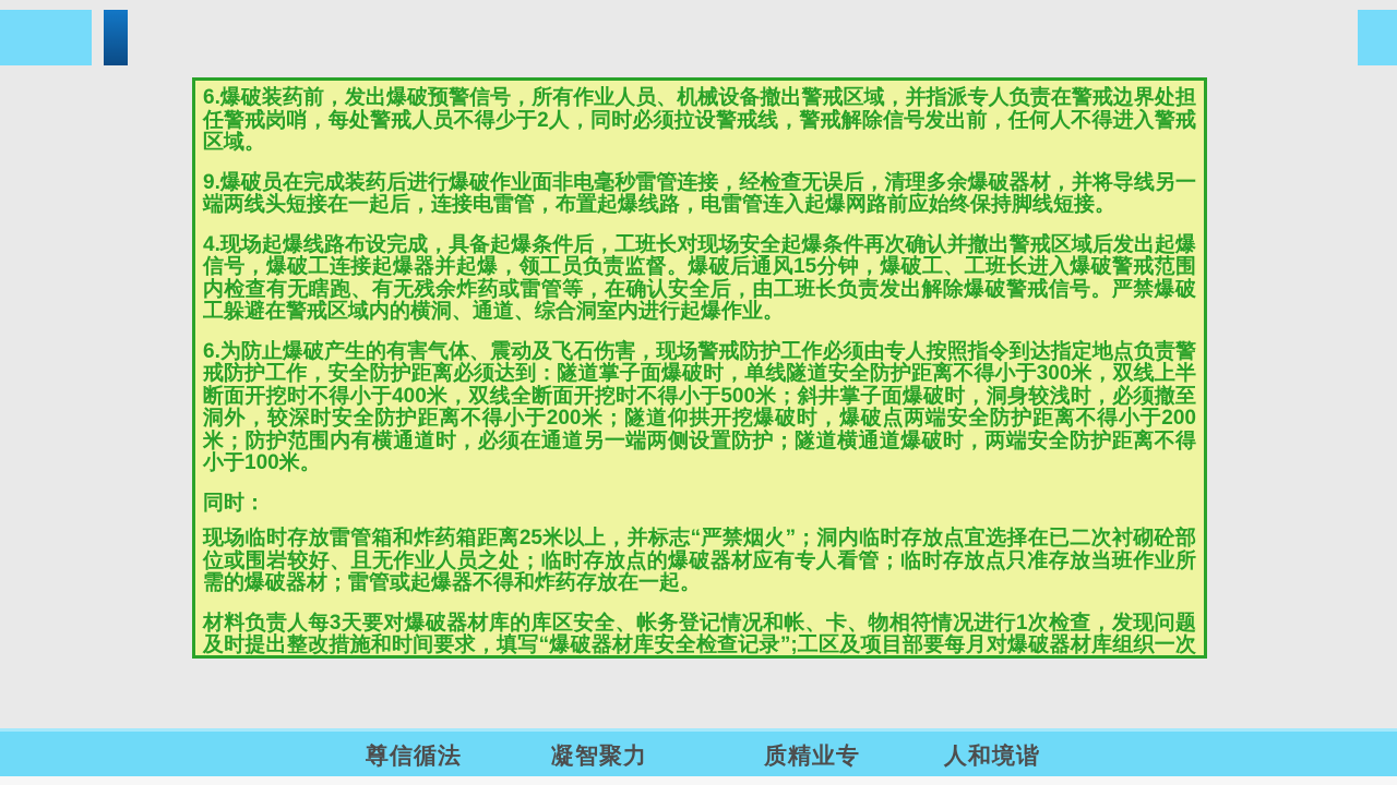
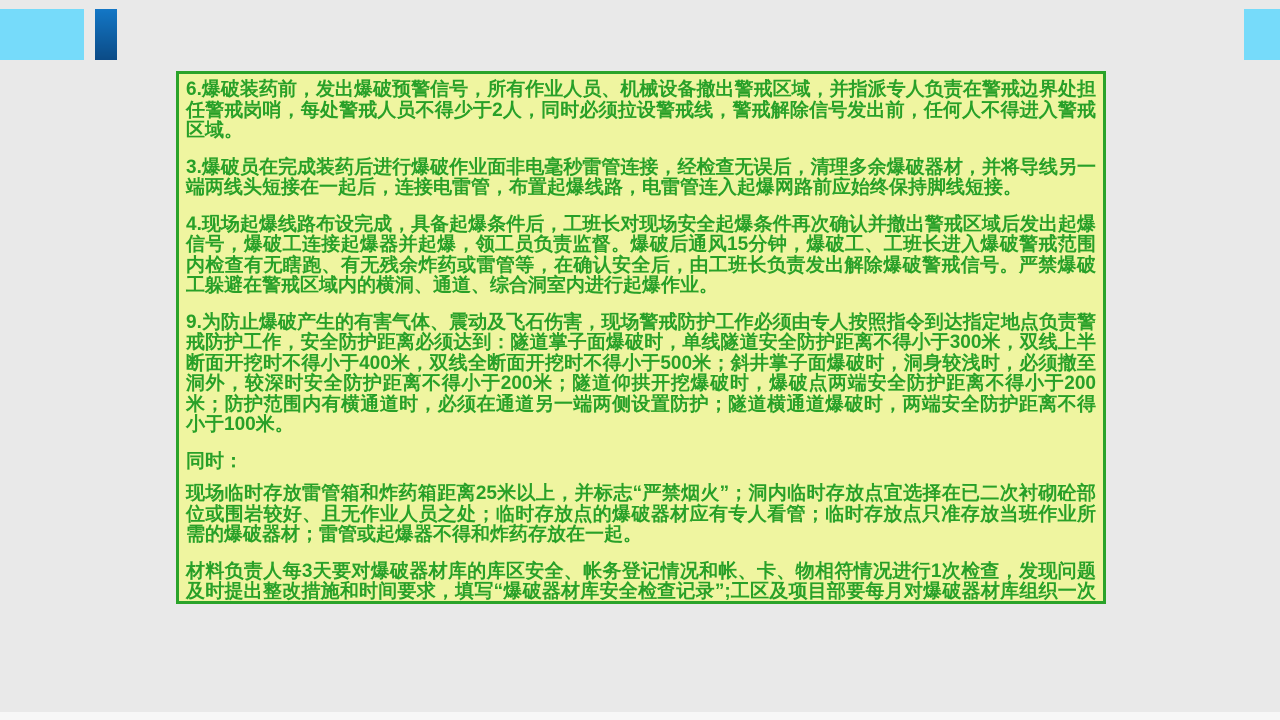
  6.爆破装药前，发出爆破预警信号，所有作业人员、机械设备撤出警戒区域，并指派专人负责在警戒边界处担任警戒岗哨，每处警戒人员不得少于2人，同时必须拉设警戒线，警戒解除信号发出前，任何人不得进入警戒区域。
- 9.爆破员在完成装药后进行爆破作业面非电毫秒雷管连接，经检查无误后，清理多余爆破器材，并将导线另一端两线头短接在一起后，连接电雷管，布置起爆线路，电雷管连入起爆网路前应始终保持脚线短接。
+ 3.爆破员在完成装药后进行爆破作业面非电毫秒雷管连接，经检查无误后，清理多余爆破器材，并将导线另一端两线头短接在一起后，连接电雷管，布置起爆线路，电雷管连入起爆网路前应始终保持脚线短接。
  4.现场起爆线路布设完成，具备起爆条件后，工班长对现场安全起爆条件再次确认并撤出警戒区域后发出起爆信号，爆破工连接起爆器并起爆，领工员负责监督。爆破后通风15分钟，爆破工、工班长进入爆破警戒范围内检查有无瞎跑、有无残余炸药或雷管等，在确认安全后，由工班长负责发出解除爆破警戒信号。严禁爆破工躲避在警戒区域内的横洞、通道、综合洞室内进行起爆作业。
- 6.为防止爆破产生的有害气体、震动及飞石伤害，现场警戒防护工作必须由专人按照指令到达指定地点负责警戒防护工作，安全防护距离必须达到：隧道掌子面爆破时，单线隧道安全防护距离不得小于300米，双线上半断面开挖时不得小于400米，双线全断面开挖时不得小于500米；斜井掌子面爆破时，洞身较浅时，必须撤至洞外，较深时安全防护距离不得小于200米；隧道仰拱开挖爆破时，爆破点两端安全防护距离不得小于200米；防护范围内有横通道时，必须在通道另一端两侧设置防护；隧道横通道爆破时，两端安全防护距离不得小于100米。
+ 9.为防止爆破产生的有害气体、震动及飞石伤害，现场警戒防护工作必须由专人按照指令到达指定地点负责警戒防护工作，安全防护距离必须达到：隧道掌子面爆破时，单线隧道安全防护距离不得小于300米，双线上半断面开挖时不得小于400米，双线全断面开挖时不得小于500米；斜井掌子面爆破时，洞身较浅时，必须撤至洞外，较深时安全防护距离不得小于200米；隧道仰拱开挖爆破时，爆破点两端安全防护距离不得小于200米；防护范围内有横通道时，必须在通道另一端两侧设置防护；隧道横通道爆破时，两端安全防护距离不得小于100米。
  同时：
  现场临时存放雷管箱和炸药箱距离25米以上，并标志“严禁烟火”；洞内临时存放点宜选择在已二次衬砌砼部位或围岩较好、且无作业人员之处；临时存放点的爆破器材应有专人看管；临时存放点只准存放当班作业所需的爆破器材；雷管或起爆器不得和炸药存放在一起。
  材料负责人每3天要对爆破器材库的库区安全、帐务登记情况和帐、卡、物相符情况进行1次检查，发现问题及时提出整改措施和时间要求，填写“爆破器材库安全检查记录”;工区及项目部要每月对爆破器材库组织一次
- 尊信循法
- 凝智聚力
- 质精业专
- 人和境谐
